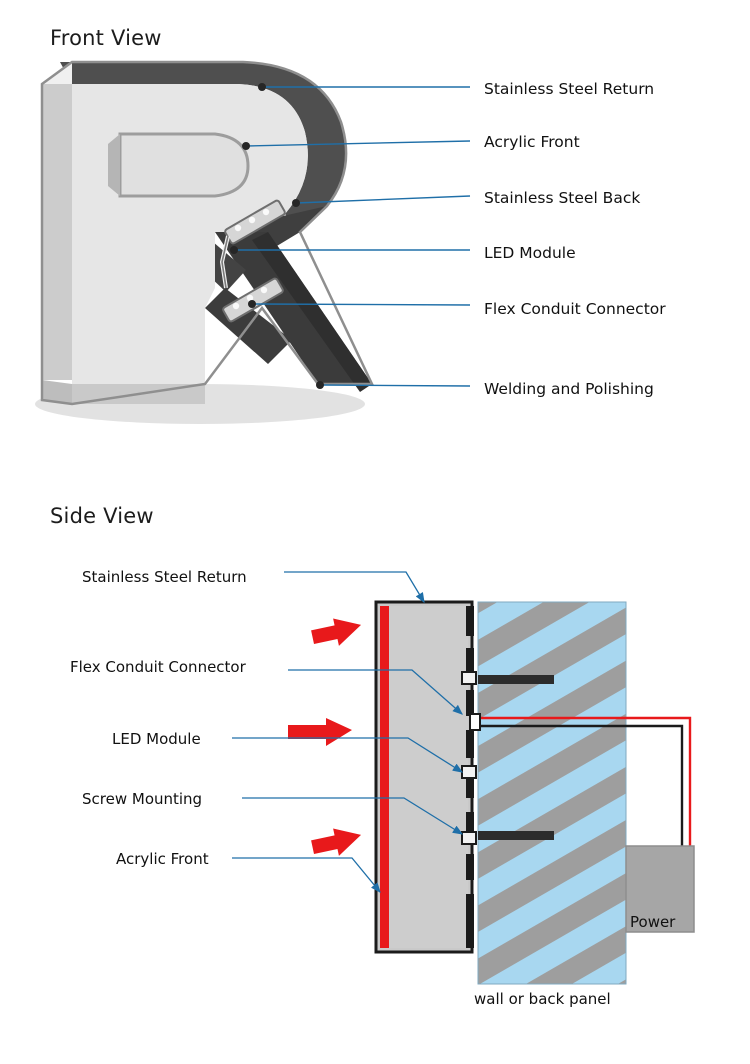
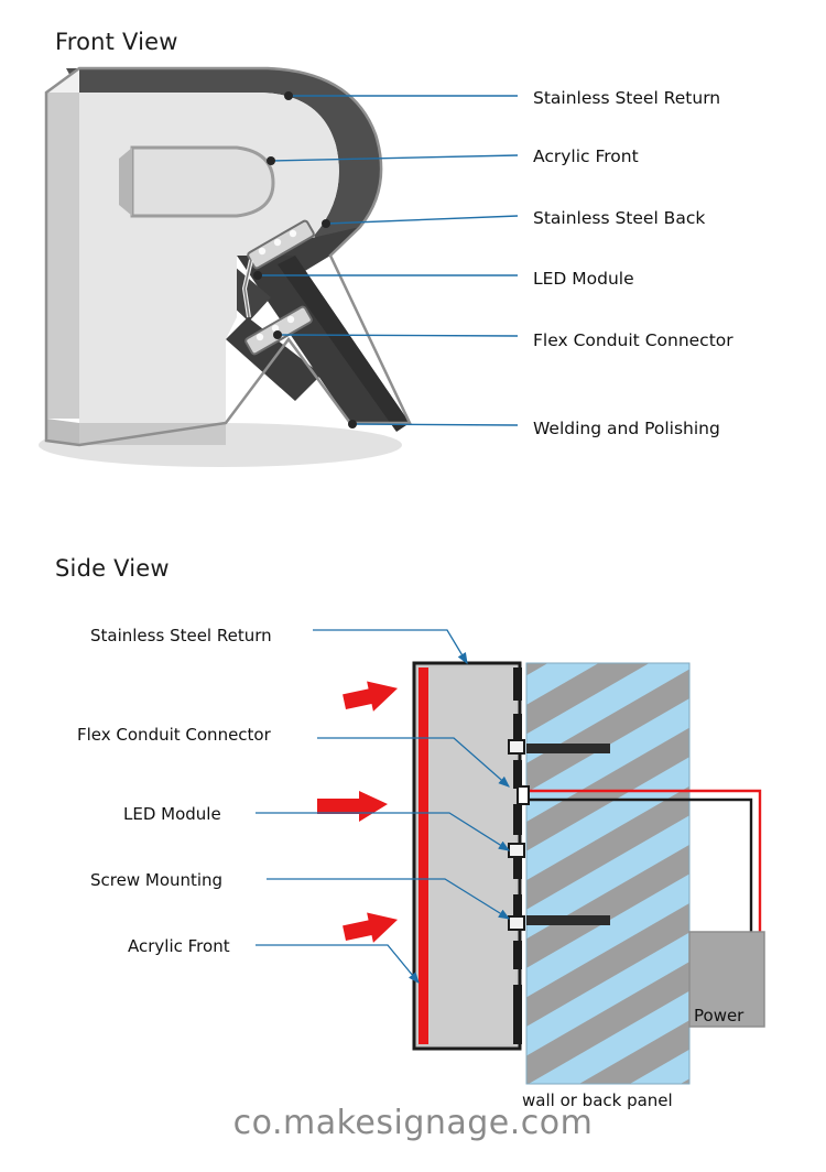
  Front View
  Stainless Steel Return
  Acrylic Front
  Stainless Steel Back
  LED Module
  Flex Conduit Connector
  Welding and Polishing
  Side View
  Stainless Steel Return
  Flex Conduit Connector
  LED Module
  Screw Mounting
  Acrylic Front
  Power
  wall or back panel
+ co.makesignage.com
